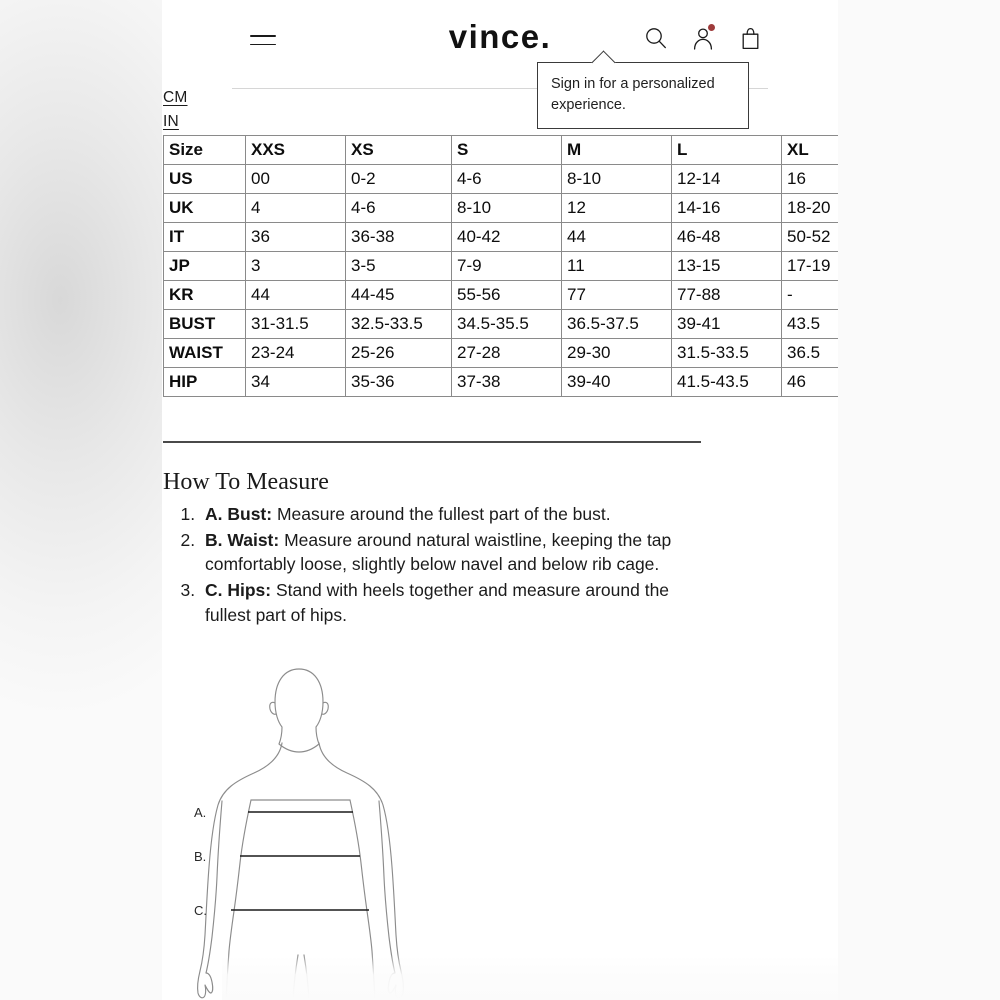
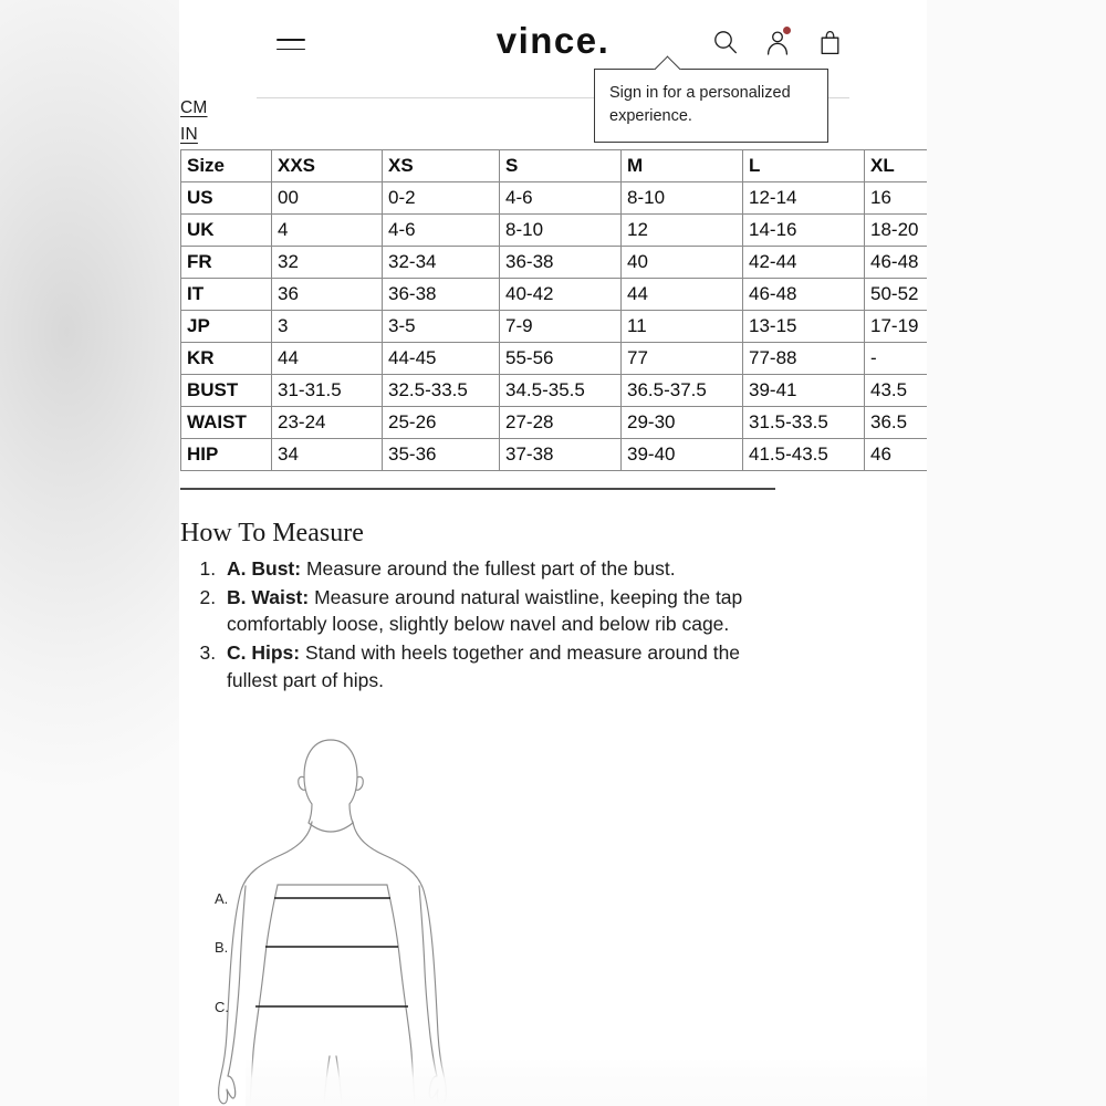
  vince.
  Sign in for a personalized experience.
  CM
  IN
  Size	XXS	XS	S	M	L	XL
  US	00	0-2	4-6	8-10	12-14	16
  UK	4	4-6	8-10	12	14-16	18-20
+ FR	32	32-34	36-38	40	42-44	46-48
  IT	36	36-38	40-42	44	46-48	50-52
  JP	3	3-5	7-9	11	13-15	17-19
  KR	44	44-45	55-56	77	77-88	-
  BUST	31-31.5	32.5-33.5	34.5-35.5	36.5-37.5	39-41	43.5
  WAIST	23-24	25-26	27-28	29-30	31.5-33.5	36.5
  HIP	34	35-36	37-38	39-40	41.5-43.5	46
  How To Measure
  A. Bust: Measure around the fullest part of the bust.
  B. Waist: Measure around natural waistline, keeping the tap comfortably loose, slightly below navel and below rib cage.
  C. Hips: Stand with heels together and measure around the fullest part of hips.
  A.
  B.
  C.
